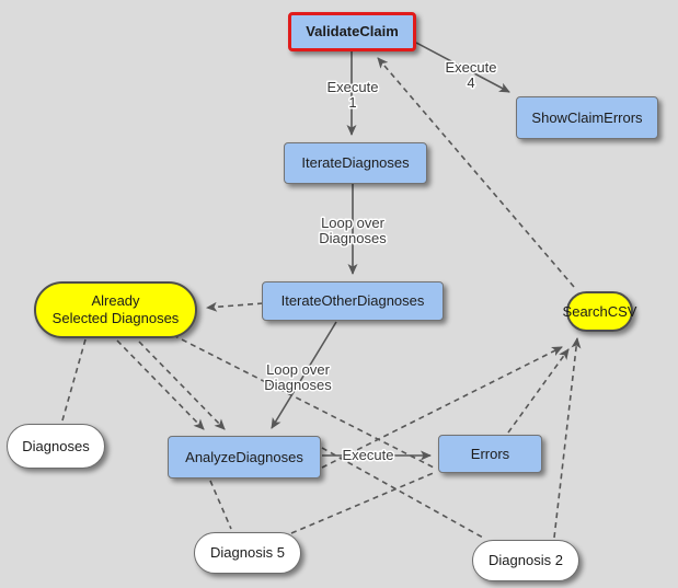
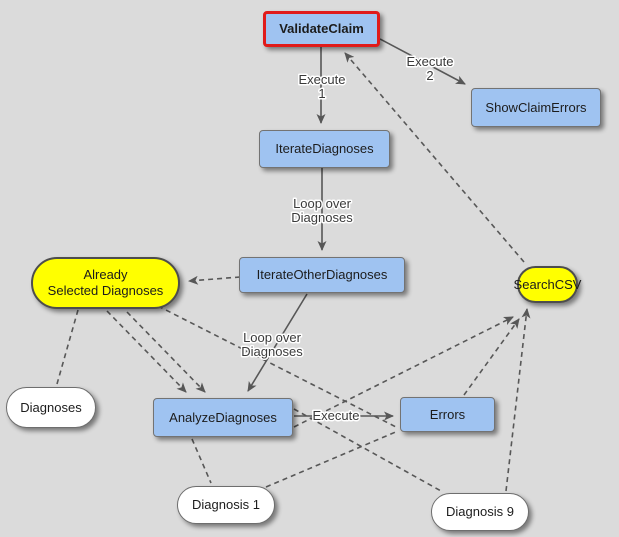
  Execute 1
- Execute 4
+ Execute 2
  Loop over Diagnoses
  Loop over Diagnoses
  Execute
  ValidateClaim
  ShowClaimErrors
  IterateDiagnoses
  IterateOtherDiagnoses
  Already
  Selected Diagnoses
  SearchCSV
  Diagnoses
  AnalyzeDiagnoses
  Errors
- Diagnosis 5
+ Diagnosis 1
- Diagnosis 2
+ Diagnosis 9
